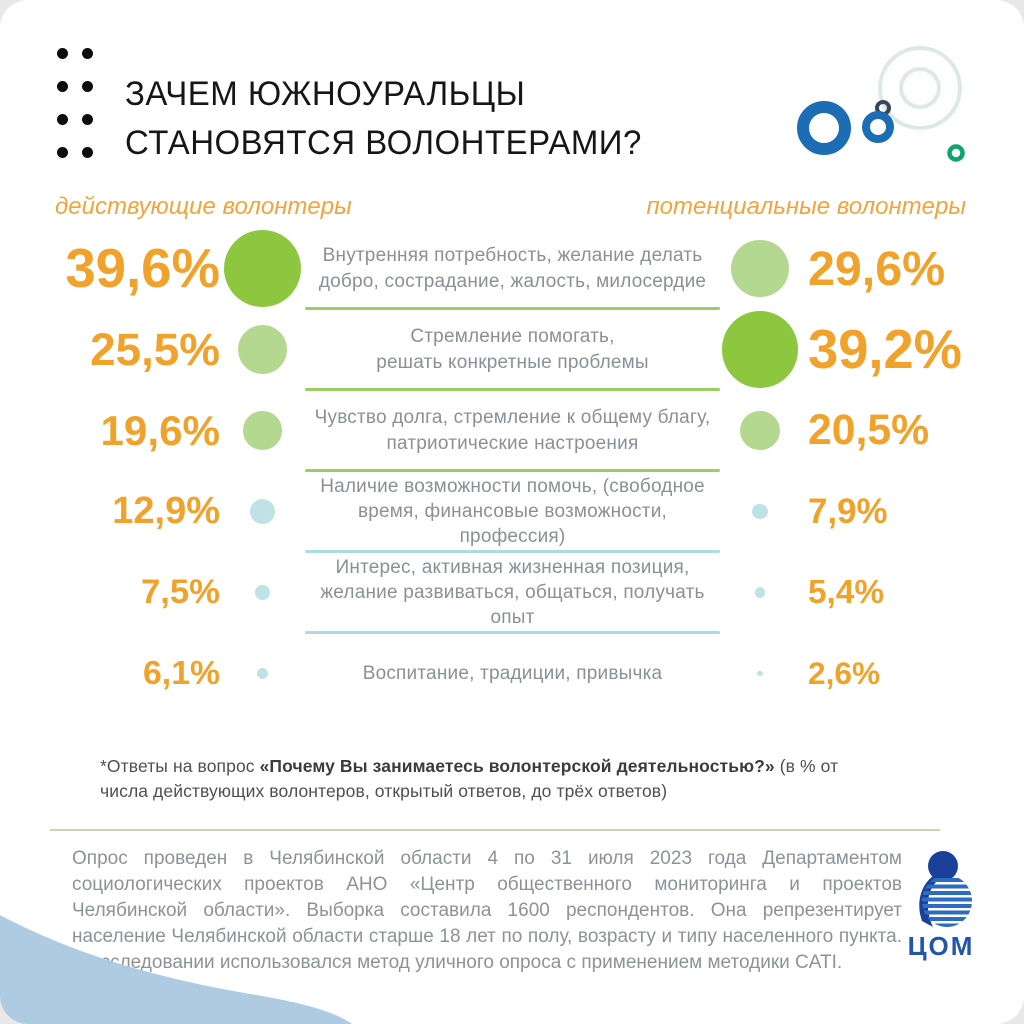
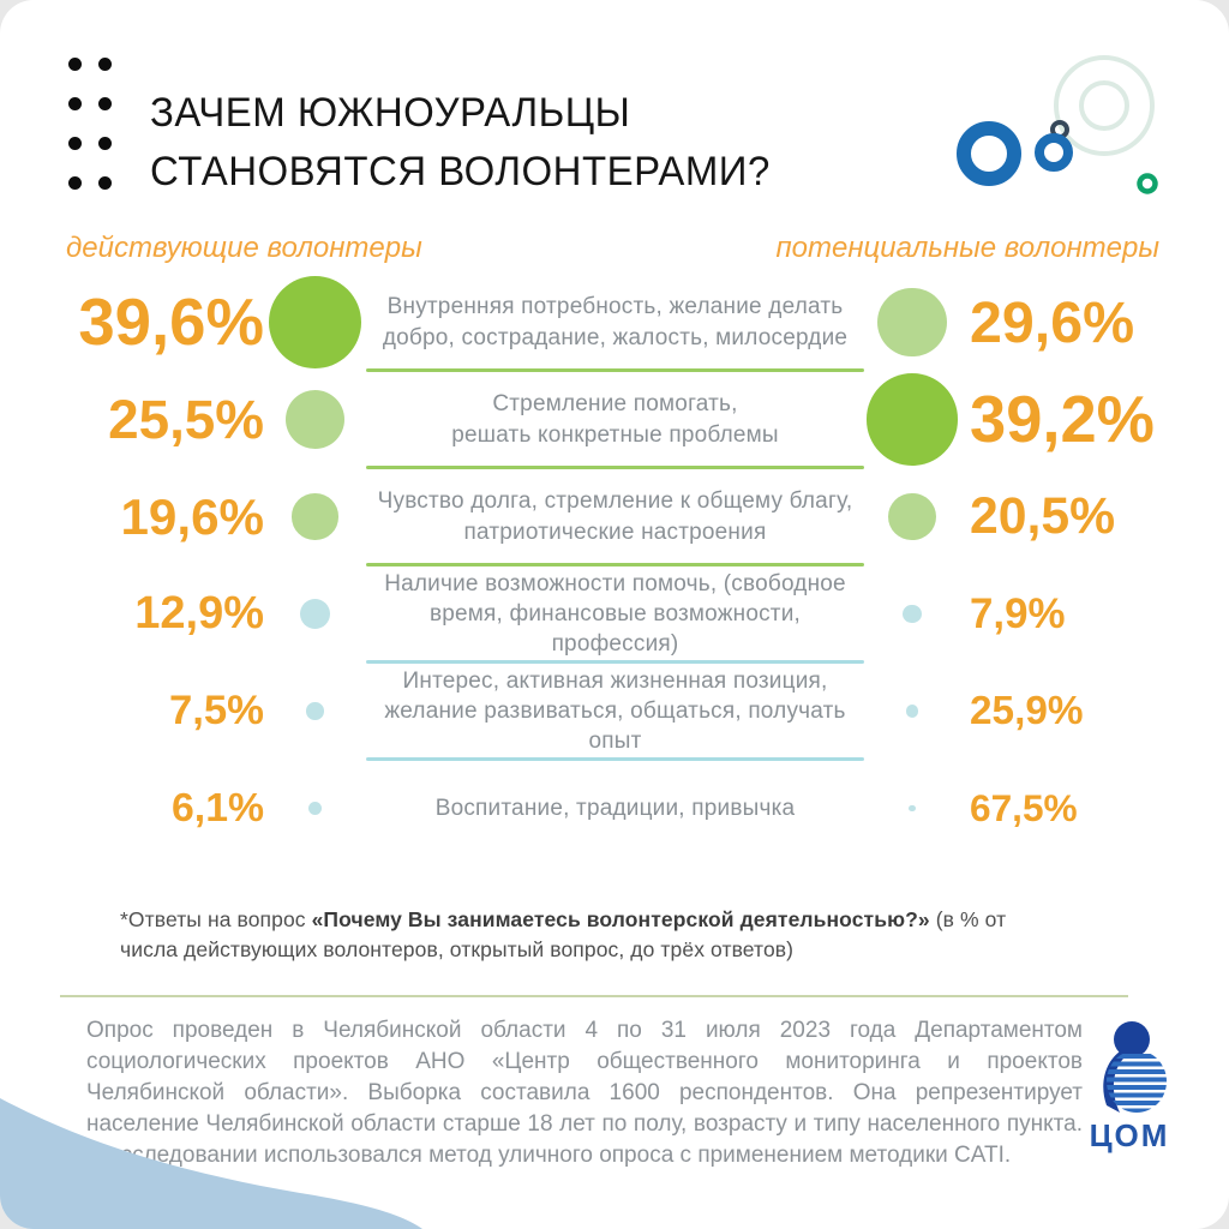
  ЗАЧЕМ ЮЖНОУРАЛЬЦЫ
  СТАНОВЯТСЯ ВОЛОНТЕРАМИ?
  действующие волонтеры
  потенциальные волонтеры
  39,6%
  Внутренняя потребность, желание делать
  добро, сострадание, жалость, милосердие
  29,6%
  25,5%
  Стремление помогать,
  решать конкретные проблемы
  39,2%
  19,6%
  Чувство долга, стремление к общему благу,
  патриотические настроения
  20,5%
  12,9%
  Наличие возможности помочь, (свободное
  время, финансовые возможности, профессия)
  7,9%
  7,5%
  Интерес, активная жизненная позиция,
  желание развиваться, общаться, получать опыт
- 5,4%
+ 25,9%
  6,1%
  Воспитание, традиции, привычка
- 2,6%
+ 67,5%
- *Ответы на вопрос «Почему Вы занимаетесь волонтерской деятельностью?» (в % от числа действующих волонтеров, открытый ответов, до трёх ответов)
+ *Ответы на вопрос «Почему Вы занимаетесь волонтерской деятельностью?» (в % от числа действующих волонтеров, открытый вопрос, до трёх ответов)
  Опрос проведен в Челябинской области 4 по 31 июля 2023 года Департаментом социологических проектов АНО «Центр общественного мониторинга и проектов Челябинской области». Выборка составила 1600 респондентов. Она репрезентирует население Челябинской области старше 18 лет по полу, возрасту и типу населенного пункта. ледовании использовался метод уличного опроса с применением методики CATI.
  ЦОМ
